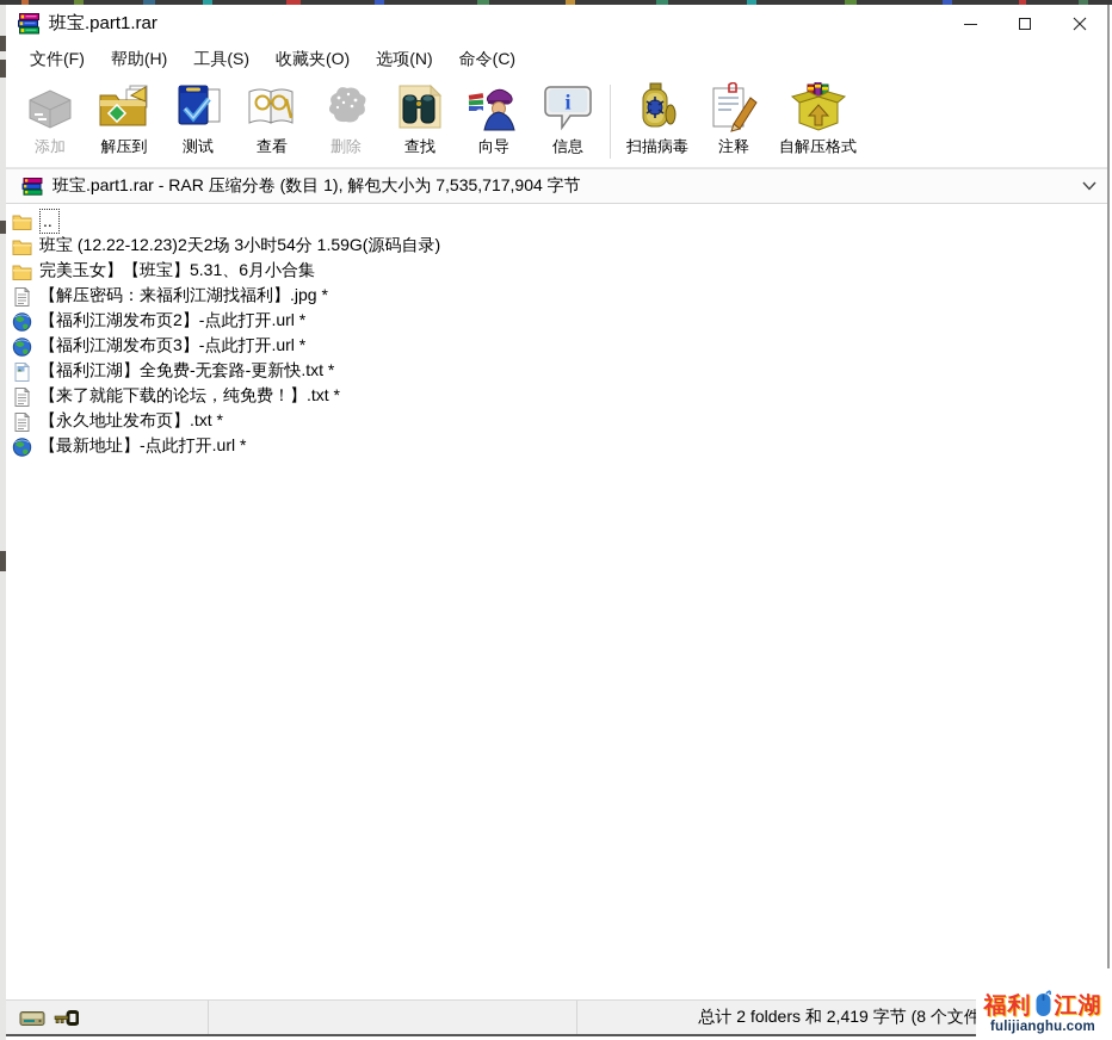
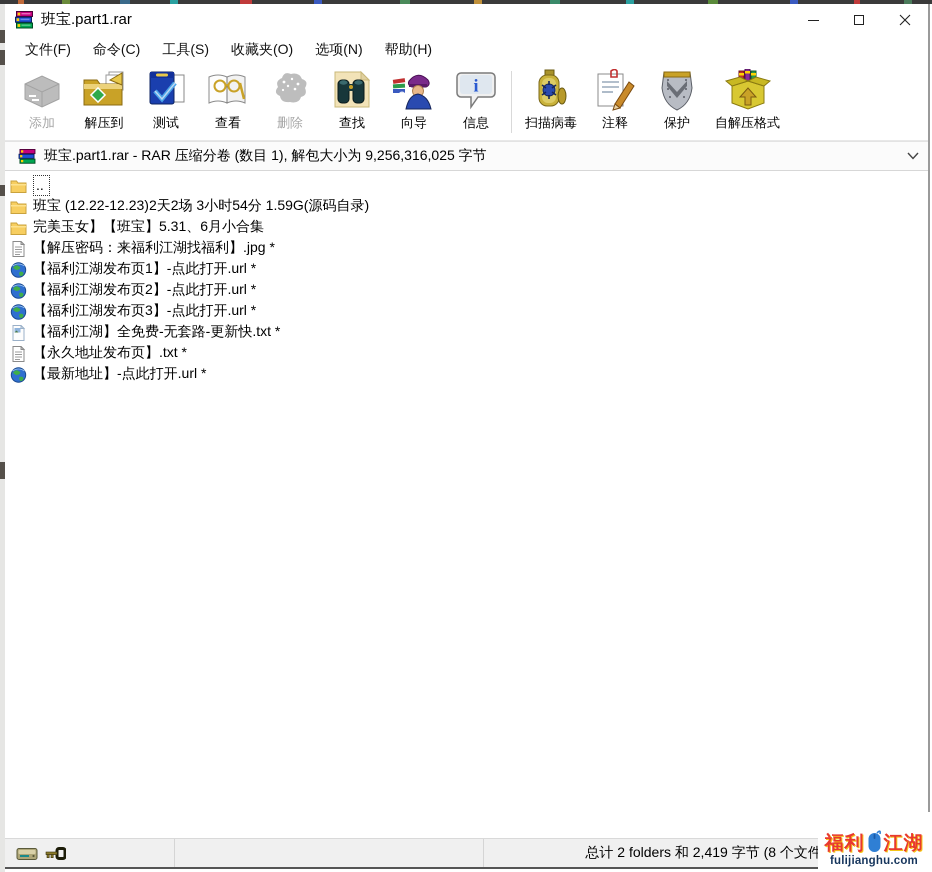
  班宝.part1.rar
  文件(F)
- 帮助(H)
+ 命令(C)
  工具(S)
  收藏夹(O)
  选项(N)
- 命令(C)
+ 帮助(H)
  添加
  解压到
  测试
  查看
  删除
  查找
  向导
  i
  信息
  扫描病毒
  注释
+ 保护
  自解压格式
- 班宝.part1.rar - RAR 压缩分卷 (数目 1), 解包大小为 7,535,717,904 字节
+ 班宝.part1.rar - RAR 压缩分卷 (数目 1), 解包大小为 9,256,316,025 字节
  ..
  班宝 (12.22-12.23)2天2场 3小时54分 1.59G(源码自录)
  完美玉女】【班宝】5.31、6月小合集
  【解压密码：来福利江湖找福利】.jpg *
+ 【福利江湖发布页1】-点此打开.url *
  【福利江湖发布页2】-点此打开.url *
  【福利江湖发布页3】-点此打开.url *
  【福利江湖】全免费-无套路-更新快.txt *
- 【来了就能下载的论坛，纯免费！】.txt *
  【永久地址发布页】.txt *
  【最新地址】-点此打开.url *
  总计 2 folders 和 2,419 字节 (8 个文件
  福利
  江湖
  fulijianghu.com
